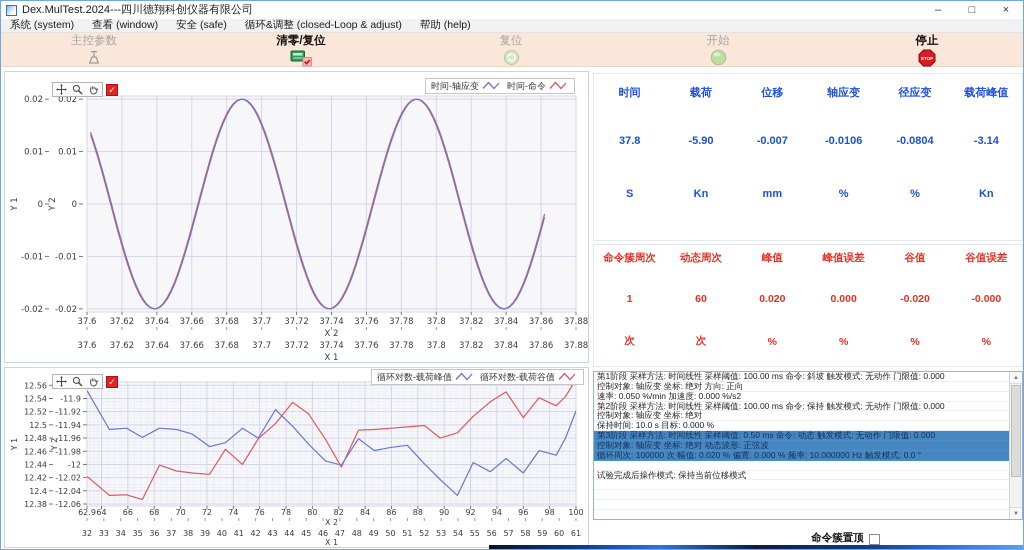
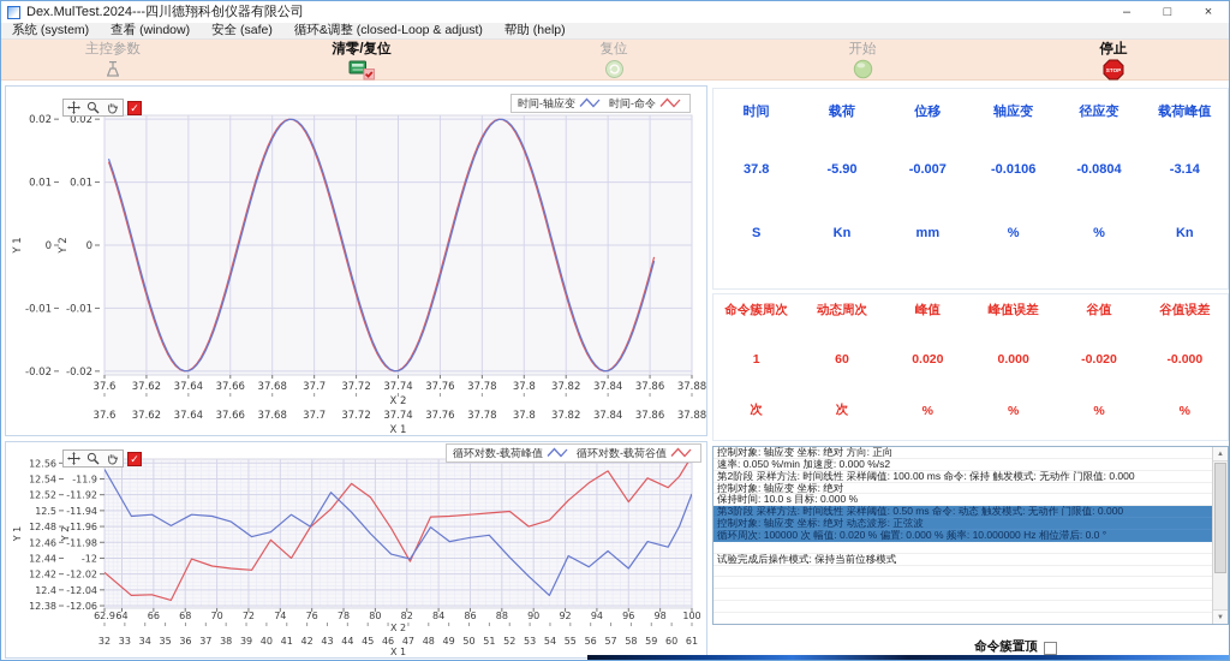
  Dex.MulTest.2024---四川德翔科创仪器有限公司
  –
  □
  ×
  系统 (system)
  查看 (window)
  安全 (safe)
  循环&调整 (closed-Loop & adjust)
  帮助 (help)
  主控参数
  清零/复位
  复位
  开始
  停止
  0.02
  0.02
  0.01
  0.01
  0
  0
  -0.01
  -0.01
  -0.02
  -0.02
  37.6
  37.62
  37.64
  37.66
  37.68
  37.7
  37.72
  37.74
  37.76
  37.78
  37.8
  37.82
  37.84
  37.86
  37.88
  X 2
  37.6
  37.62
  37.64
  37.66
  37.68
  37.7
  37.72
  37.74
  37.76
  37.78
  37.8
  37.82
  37.84
  37.86
  37.88
  X 1
  ✓
  时间-轴应变
  时间-命令
  12.56
  12.54
  -11.9
  12.52
  -11.92
  12.5
  -11.94
  12.48
  -11.96
  12.46
  -11.98
  12.44
  -12
  12.42
  -12.02
  12.4
  -12.04
  12.38
  -12.06
  62.9
  64
  66
  68
  70
  72
  74
  76
  78
  80
  82
  84
  86
  88
  90
  92
  94
  96
  98
  100
  X 2
  32
  33
  34
  35
  36
  37
  38
  39
  40
  41
  42
  43
  44
  45
  46
  47
  48
  49
  50
  51
  52
  53
  54
  55
  56
  57
  58
  59
  60
  61
  X 1
  ✓
  循环对数-载荷峰值
  循环对数-载荷谷值
  时间
  载荷
  位移
  轴应变
  径应变
  载荷峰值
  37.8
  -5.90
  -0.007
  -0.0106
  -0.0804
  -3.14
  S
  Kn
  mm
  %
  %
  Kn
  命令簇周次
  动态周次
  峰值
  峰值误差
  谷值
  谷值误差
  1
  60
  0.020
  0.000
  -0.020
  -0.000
  次
  次
  %
  %
  %
  %
- 第1阶段 采样方法: 时间线性 采样阈值: 100.00 ms 命令: 斜坡 触发模式: 无动作 门限值: 0.000
  控制对象: 轴应变 坐标: 绝对 方向: 正向
  速率: 0.050 %/min 加速度: 0.000 %/s2
  第2阶段 采样方法: 时间线性 采样阈值: 100.00 ms 命令: 保持 触发模式: 无动作 门限值: 0.000
  控制对象: 轴应变 坐标: 绝对
  保持时间: 10.0 s 目标: 0.000 %
  第3阶段 采样方法: 时间线性 采样阈值: 0.50 ms 命令: 动态 触发模式: 无动作 门限值: 0.000
  控制对象: 轴应变 坐标: 绝对 动态波形: 正弦波
- 循环周次: 100000 次 幅值: 0.020 % 偏置: 0.000 % 频率: 10.000000 Hz 触发模式: 0.0 °
+ 循环周次: 100000 次 幅值: 0.020 % 偏置: 0.000 % 频率: 10.000000 Hz 相位滞后: 0.0 °
  试验完成后操作模式: 保持当前位移模式
  命令簇置顶
